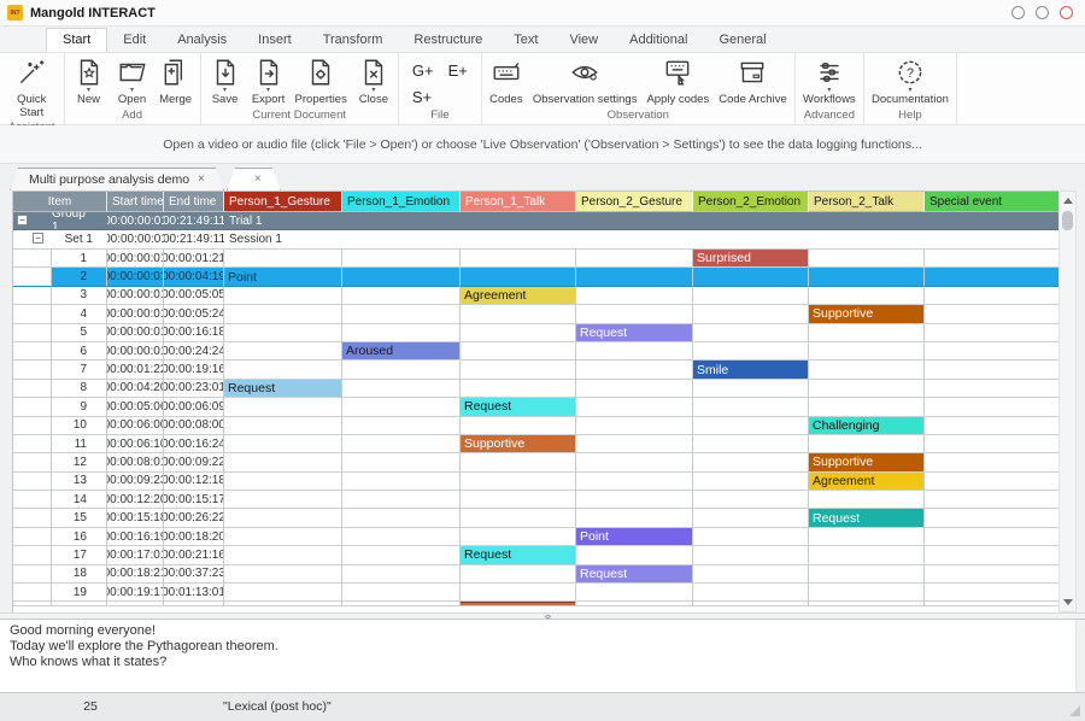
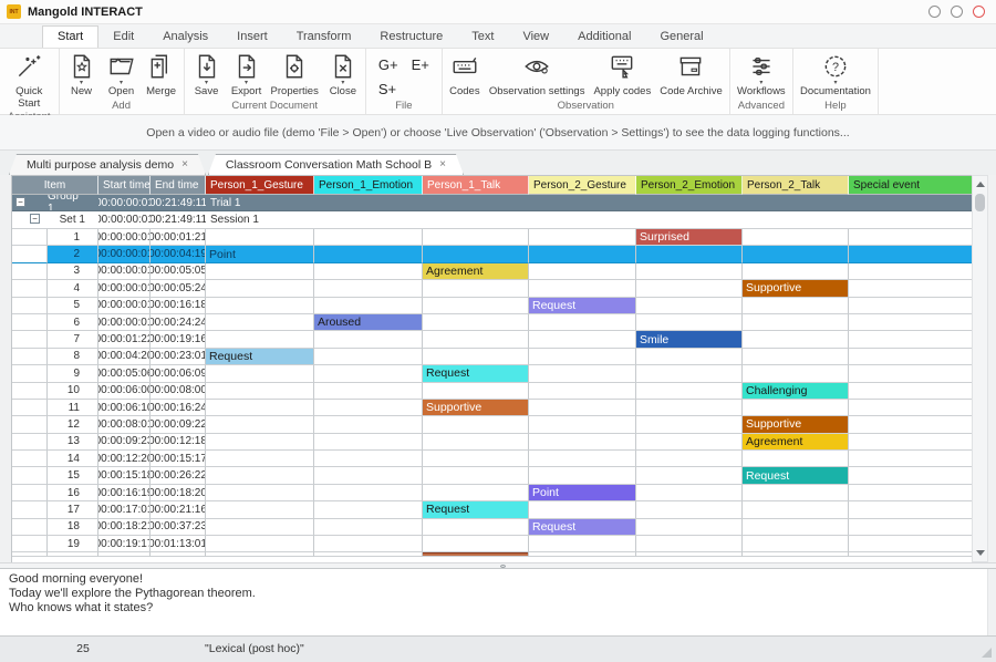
  Mangold INTERACT
  Start
  Edit
  Analysis
  Insert
  Transform
  Restructure
  Text
  View
  Additional
  General
  Quick Start
  New
  Open
  Merge
  Add
  Save
  Export
  Properties
  Close
  Current Document
  G+
  E+
  S+
  File
  Codes
  Observation settings
  Apply codes
  Code Archive
  Observation
  Workflows
  Advanced
  ?
  Documentation
  Help
- Open a video or audio file (click 'File > Open') or choose 'Live Observation' ('Observation > Settings') to see the data logging functions...
+ Open a video or audio file (demo 'File > Open') or choose 'Live Observation' ('Observation > Settings') to see the data logging functions...
  Multi purpose analysis demo
  ×
+ Classroom Conversation Math School B
  ×
  Item
  Start time
  End time
  Person_1_Gesture
  Person_1_Emotion
  Person_1_Talk
  Person_2_Gesture
  Person_2_Emotion
  Person_2_Talk
  Special event
  −
  Group 1
  00:00:00:0
  00:21:49:11
  Trial 1
  −
  Set 1
  00:00:00:0
  00:21:49:11
  Session 1
  1
  00:00:00:01
  00:00:01:21
  Surprised
  2
  00:00:00:0
  00:00:04:19
  Point
  3
  00:00:00:01
  00:00:05:05
  Agreement
  4
  00:00:00:01
  00:00:05:24
  Supportive
  5
  00:00:00:01
  00:00:16:18
  Request
  6
  00:00:00:01
  00:00:24:24
  Aroused
  7
  00:00:01:22
  00:00:19:16
  Smile
  8
  00:00:04:20
  00:00:23:01
  Request
  9
  00:00:05:06
  00:00:06:09
  Request
  10
  00:00:06:00
  00:00:08:00
  Challenging
  11
  00:00:06:10
  00:00:16:24
  Supportive
  12
  00:00:08:01
  00:00:09:22
  Supportive
  13
  00:00:09:23
  00:00:12:18
  Agreement
  14
  00:00:12:20
  00:00:15:17
  15
  00:00:15:18
  00:00:26:22
  Request
  16
  00:00:16:19
  00:00:18:20
  Point
  17
  00:00:17:01
  00:00:21:16
  Request
  18
  00:00:18:21
  00:00:37:23
  Request
  19
  00:00:19:17
  00:01:13:01
  Good morning everyone!
  Today we'll explore the Pythagorean theorem.
  Who knows what it states?
  25
  "Lexical (post hoc)"
